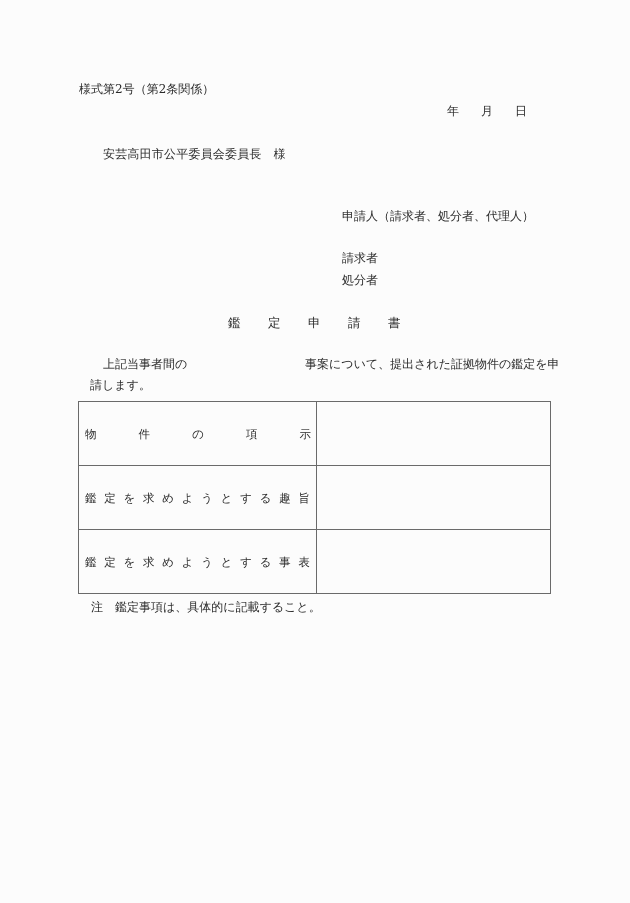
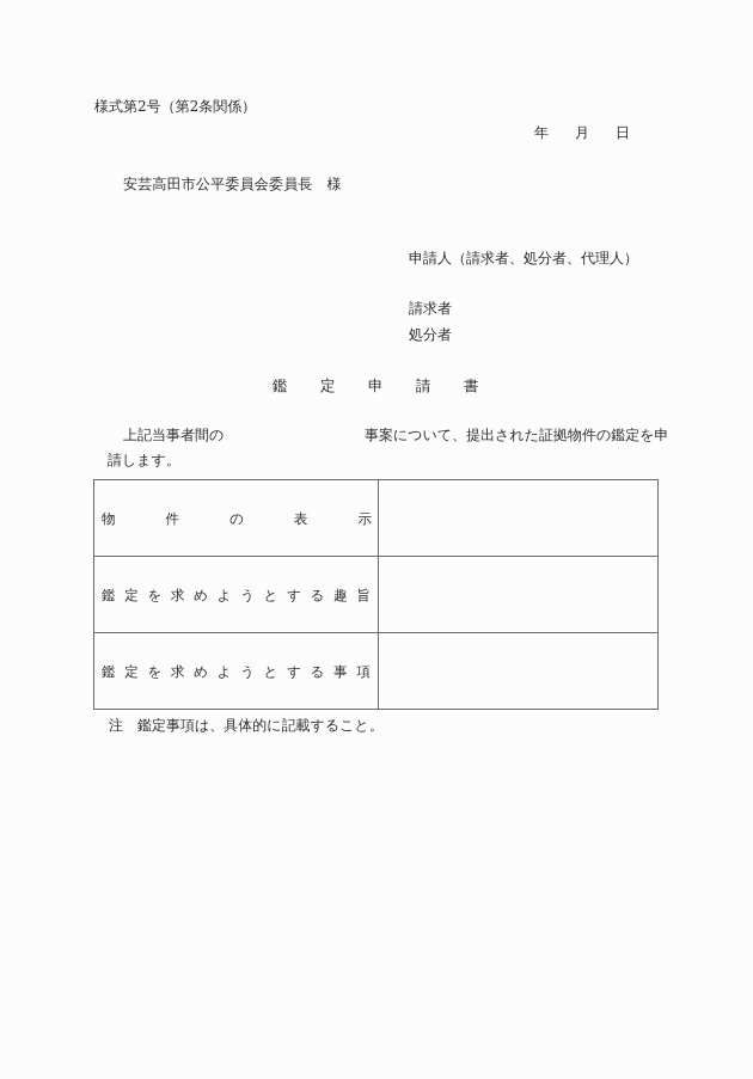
  様式第2号（第2条関係）
  年 月 日
  安芸高田市公平委員会委員長 様
  申請人（請求者、処分者、代理人）
  請求者
  処分者
  鑑 定 申 請 書
  上記当事者間の
  事案について、提出された証拠物件の鑑定を申
  請します。
- 物 件 の 項 示
+ 物 件 の 表 示
  鑑 定 を 求 め よ う と す る 趣 旨
- 鑑 定 を 求 め よ う と す る 事 表
+ 鑑 定 を 求 め よ う と す る 事 項
  注 鑑定事項は、具体的に記載すること。
